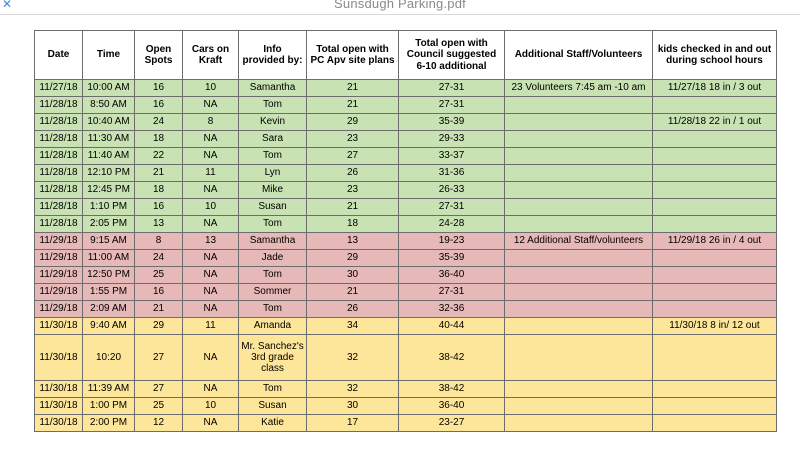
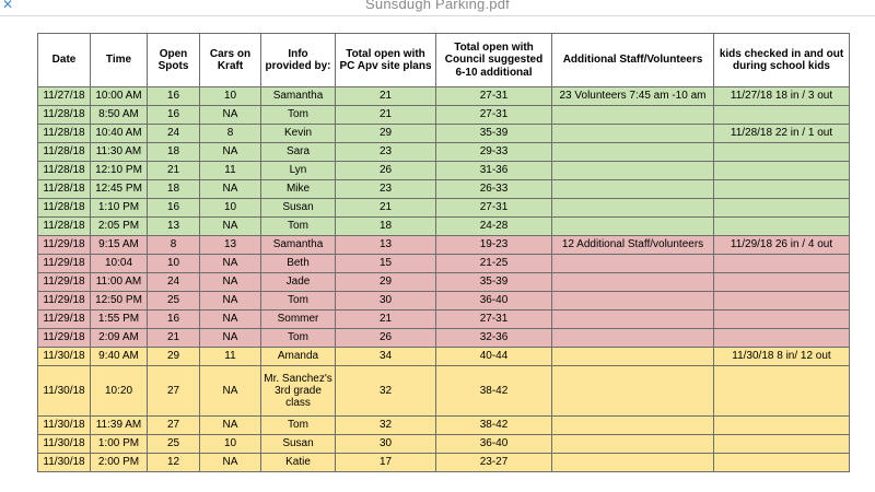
  ✕
  Sunsdugh Parking.pdf
- Date	Time	Open Spots	Cars on Kraft	Info provided by:	Total open with PC Apv site plans	Total open with Council suggested 6-10 additional	Additional Staff/Volunteers	kids checked in and out during school hours
+ Date	Time	Open Spots	Cars on Kraft	Info provided by:	Total open with PC Apv site plans	Total open with Council suggested 6-10 additional	Additional Staff/Volunteers	kids checked in and out during school kids
  11/27/18	10:00 AM	16	10	Samantha	21	27-31	23 Volunteers 7:45 am -10 am	11/27/18 18 in / 3 out
  11/28/18	8:50 AM	16	NA	Tom	21	27-31
  11/28/18	10:40 AM	24	8	Kevin	29	35-39		11/28/18 22 in / 1 out
  11/28/18	11:30 AM	18	NA	Sara	23	29-33
- 11/28/18	11:40 AM	22	NA	Tom	27	33-37
  11/28/18	12:10 PM	21	11	Lyn	26	31-36
  11/28/18	12:45 PM	18	NA	Mike	23	26-33
  11/28/18	1:10 PM	16	10	Susan	21	27-31
  11/28/18	2:05 PM	13	NA	Tom	18	24-28
  11/29/18	9:15 AM	8	13	Samantha	13	19-23	12 Additional Staff/volunteers	11/29/18 26 in / 4 out
+ 11/29/18	10:04	10	NA	Beth	15	21-25
  11/29/18	11:00 AM	24	NA	Jade	29	35-39
  11/29/18	12:50 PM	25	NA	Tom	30	36-40
  11/29/18	1:55 PM	16	NA	Sommer	21	27-31
  11/29/18	2:09 AM	21	NA	Tom	26	32-36
  11/30/18	9:40 AM	29	11	Amanda	34	40-44		11/30/18 8 in/ 12 out
  11/30/18	10:20	27	NA	Mr. Sanchez's 3rd grade class	32	38-42
  11/30/18	11:39 AM	27	NA	Tom	32	38-42
  11/30/18	1:00 PM	25	10	Susan	30	36-40
  11/30/18	2:00 PM	12	NA	Katie	17	23-27
